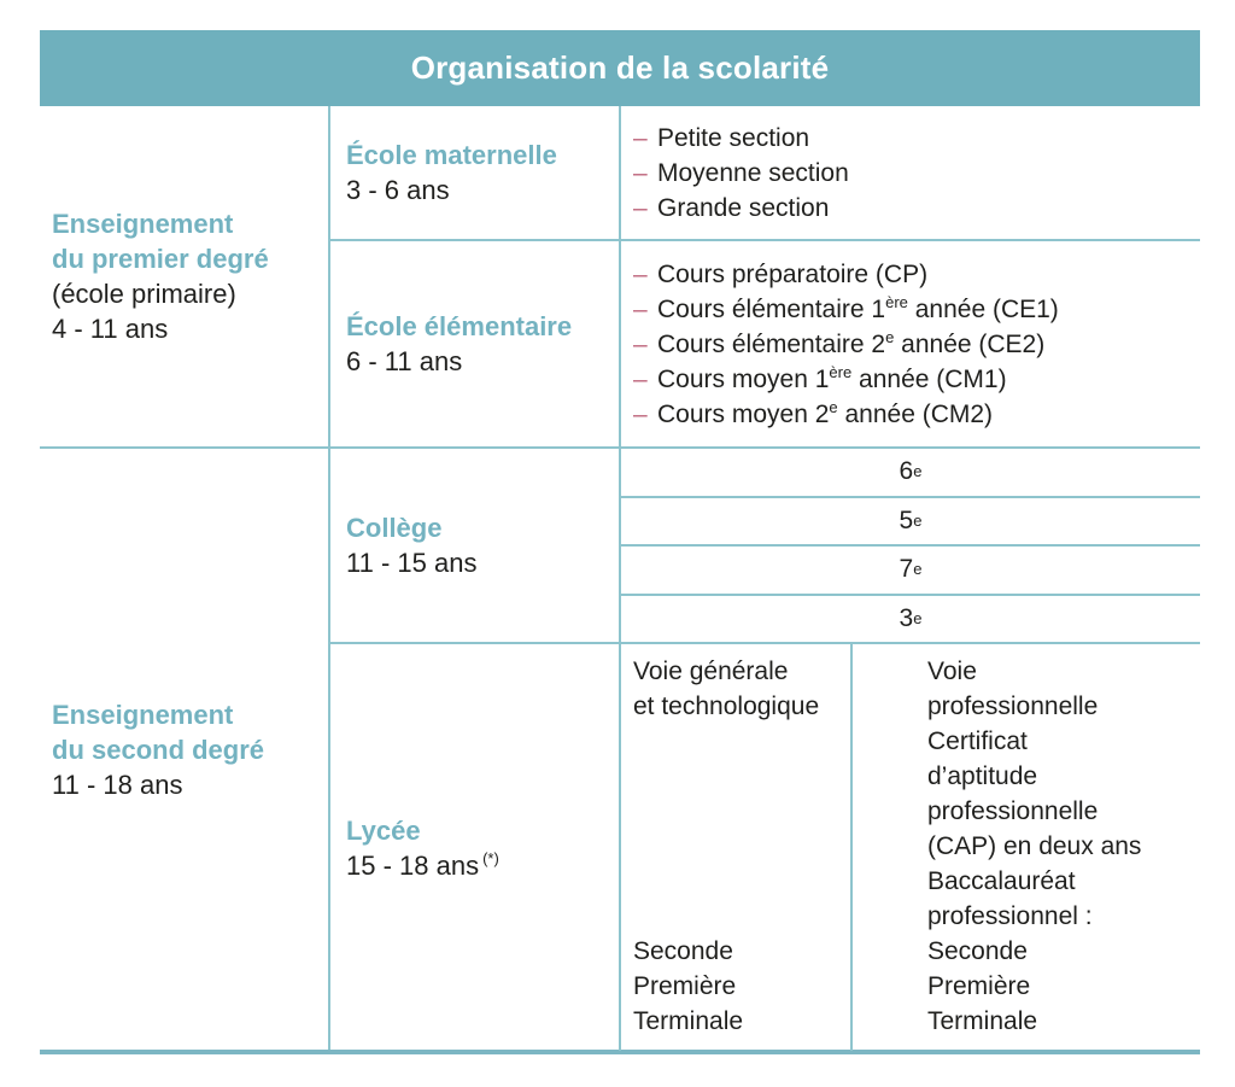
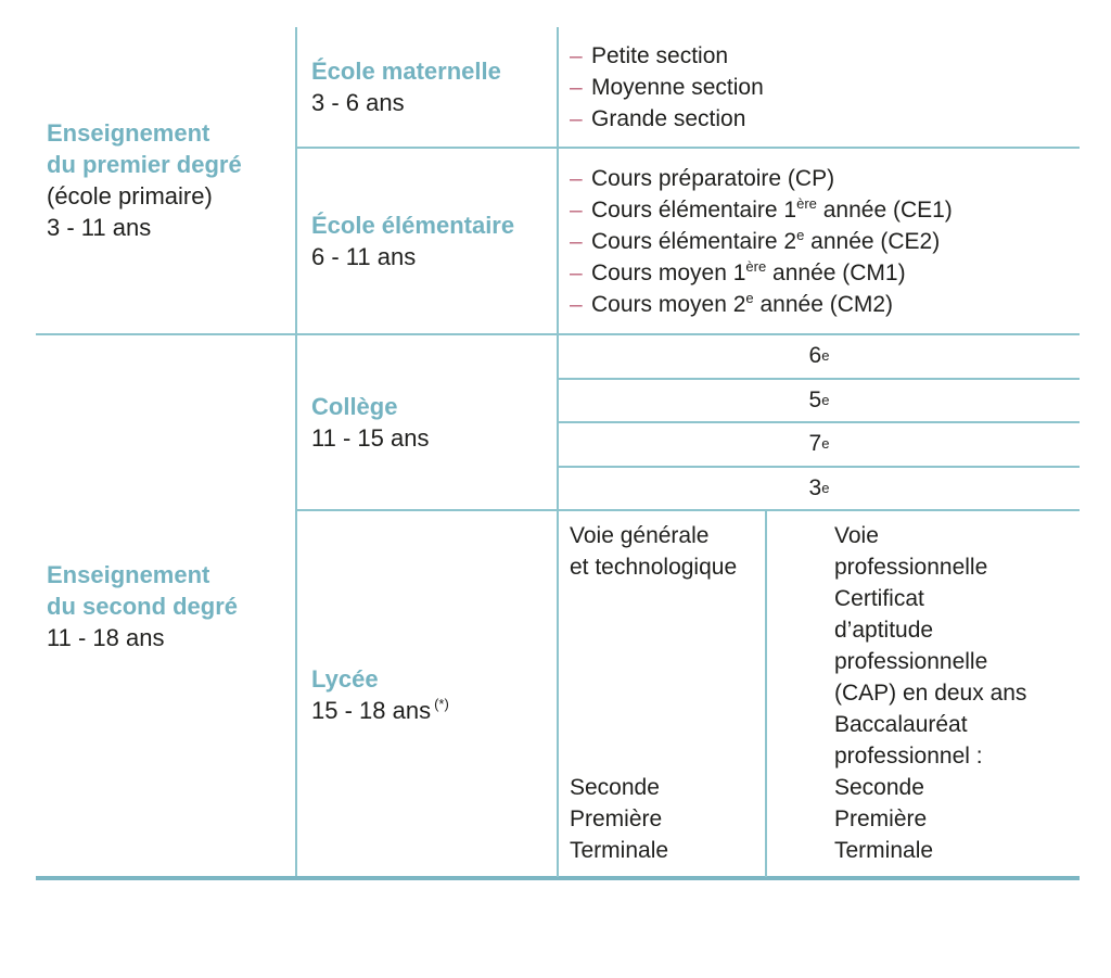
- Organisation de la scolarité
  Enseignement
  du premier degré
  (école primaire)
- 4 - 11 ans
+ 3 - 11 ans
  École maternelle
  3 - 6 ans
  – Petite section
  – Moyenne section
  – Grande section
  École élémentaire
  6 - 11 ans
  – Cours préparatoire (CP)
  – Cours élémentaire 1ère année (CE1)
  – Cours élémentaire 2e année (CE2)
  – Cours moyen 1ère année (CM1)
  – Cours moyen 2e année (CM2)
  Enseignement
  du second degré
  11 - 18 ans
  Collège
  11 - 15 ans
  6
  e
  5
  e
  7
  e
  3
  e
  Lycée
  15 - 18 ans (*)
  Voie générale
  et technologique
  Seconde
  Première
  Terminale
  Voie
  professionnelle
  Certificat
  d’aptitude
  professionnelle
  (CAP) en deux ans
  Baccalauréat
  professionnel :
  Seconde
  Première
  Terminale
